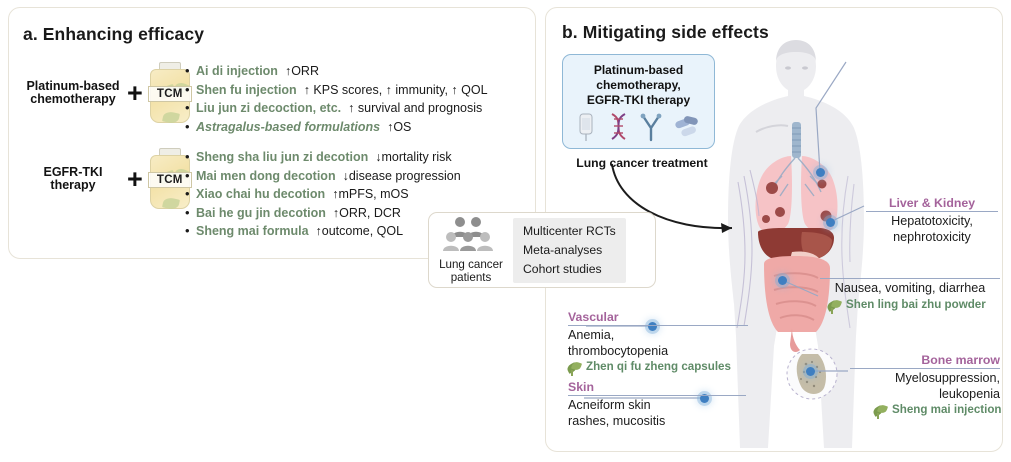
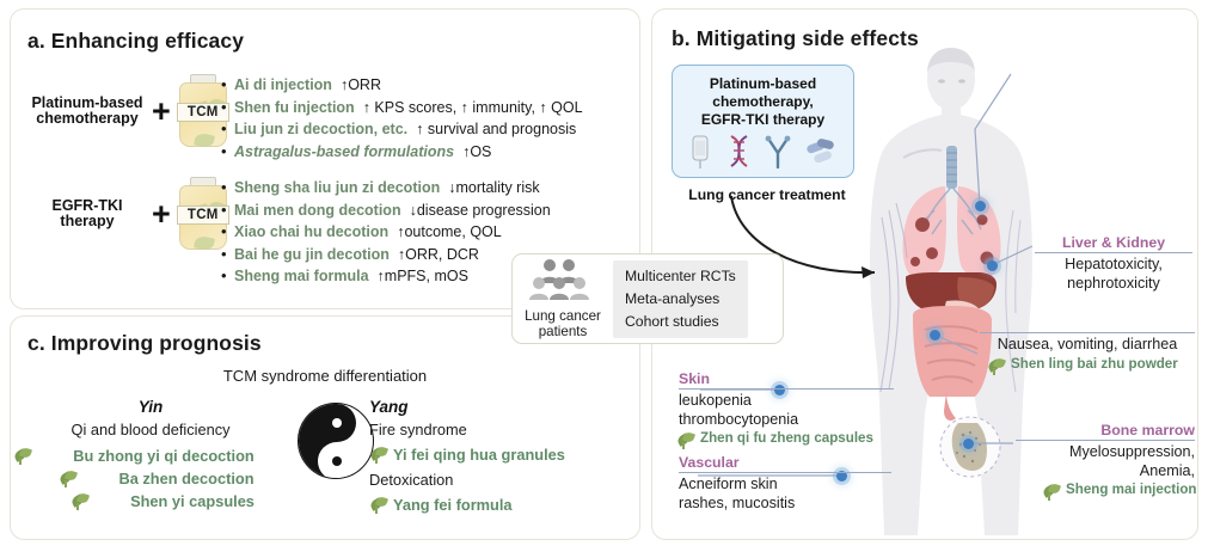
  a. Enhancing efficacy
  Platinum-based chemotherapy
  +
  TCM
  •
  Ai di injection
  ↑ORR
  •
  Shen fu injection
  ↑ KPS scores, ↑ immunity, ↑ QOL
  •
  Liu jun zi decoction, etc.
  ↑ survival and prognosis
  •
  Astragalus-based formulations
  ↑OS
  EGFR-TKI therapy
  +
  TCM
  •
  Sheng sha liu jun zi decotion
  ↓mortality risk
  •
  Mai men dong decotion
  ↓disease progression
  •
  Xiao chai hu decotion
- ↑mPFS, mOS
+ ↑outcome, QOL
  •
  Bai he gu jin decotion
  ↑ORR, DCR
  •
  Sheng mai formula
- ↑outcome, QOL
+ ↑mPFS, mOS
+ c. Improving prognosis
+ TCM syndrome differentiation
+ Yin
+ Qi and blood deficiency
+ Bu zhong yi qi decoction
+ Ba zhen decoction
+ Shen yi capsules
+ Yang
+ Fire syndrome
+ Yi fei qing hua granules
+ Detoxication
+ Yang fei formula
  b. Mitigating side effects
  Platinum-based
  chemotherapy,
  EGFR-TKI therapy
  Lung cancer treatment
  Liver & Kidney
  Hepatotoxicity,
  nephrotoxicity
  Nausea, vomiting, diarrhea
  Shen ling bai zhu powder
  Bone marrow
  Myelosuppression,
- leukopenia
+ Anemia,
  Sheng mai injection
- Vascular
+ Skin
- Anemia,
+ leukopenia
  thrombocytopenia
  Zhen qi fu zheng capsules
- Skin
+ Vascular
  Acneiform skin
  rashes, mucositis
  Lung cancer
  patients
  Multicenter RCTs
  Meta-analyses
  Cohort studies
